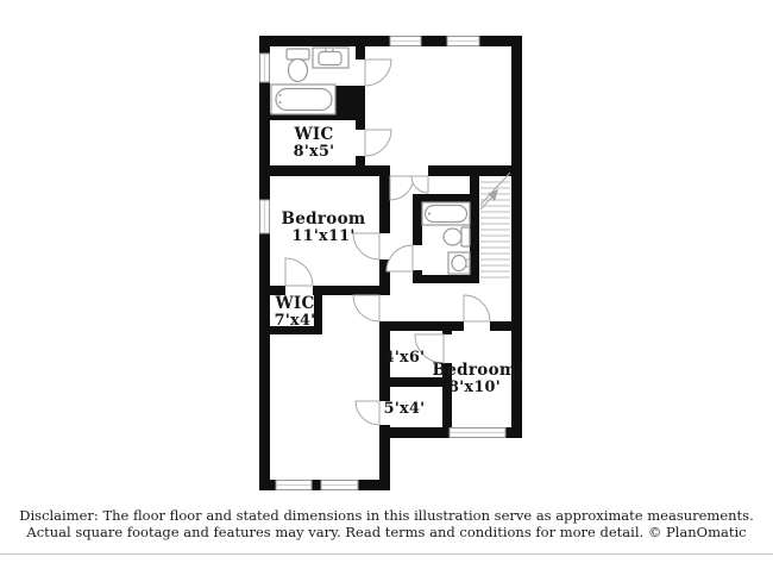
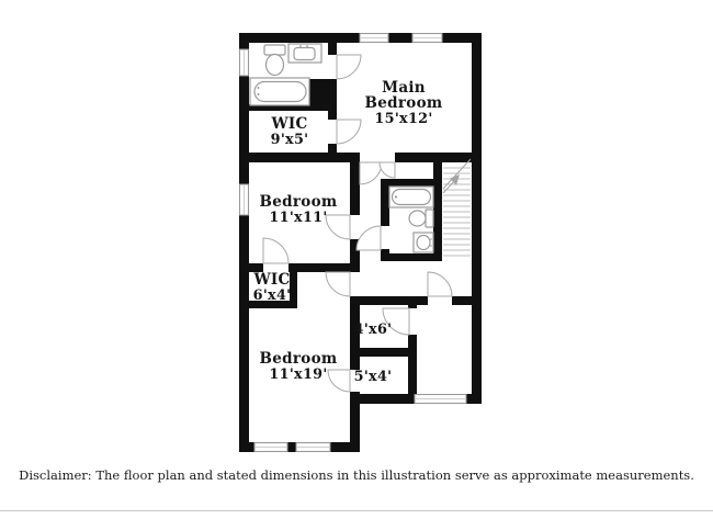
+ Main Bedroom 15'x12'
- WIC 8'x5'
+ WIC 9'x5'
  Bedroom 11'x11'
- WIC 7'x4'
+ WIC 6'x4'
+ Bedroom 11'x19'
  4'x6'
  5'x4'
- Bedroom 8'x10'
- Disclaimer: The floor floor and stated dimensions in this illustration serve as approximate measurements.
+ Disclaimer: The floor plan and stated dimensions in this illustration serve as approximate measurements.
- Actual square footage and features may vary. Read terms and conditions for more detail. © PlanOmatic
